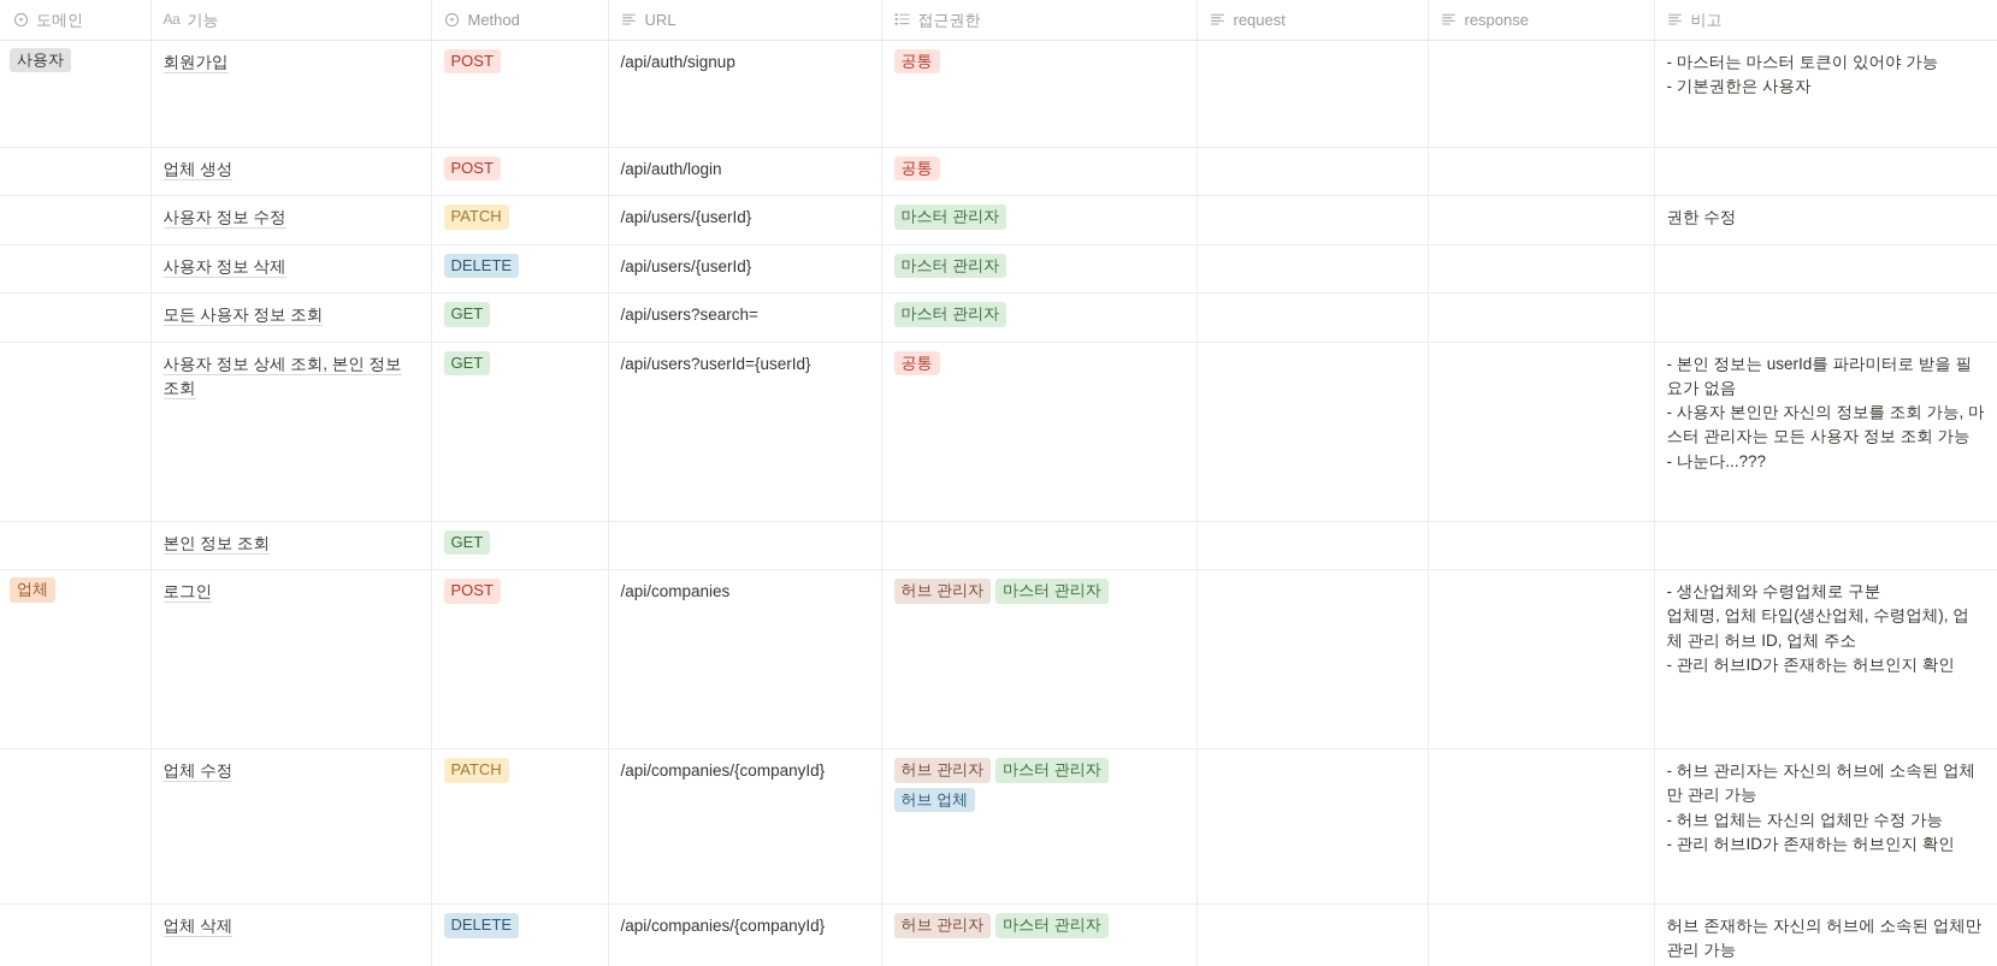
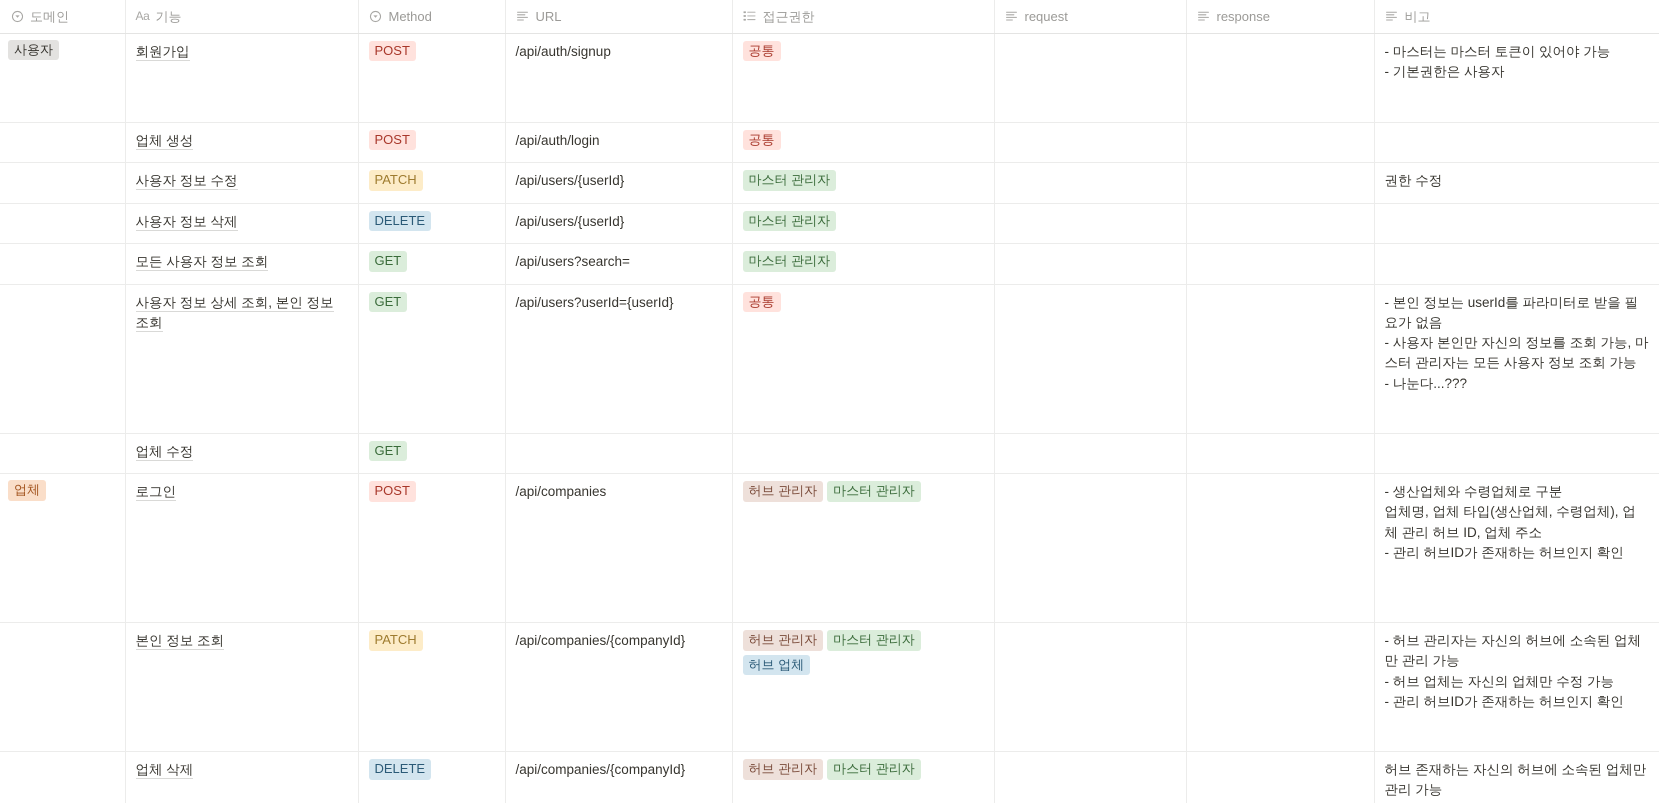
  도메인	Aa 기능	Method	URL	접근권한	request	response	비고
  사용자	회원가입	POST	/api/auth/signup	공통			- 마스터는 마스터 토큰이 있어야 가능 - 기본권한은 사용자
  	업체 생성	POST	/api/auth/login	공통
  	사용자 정보 수정	PATCH	/api/users/{userId}	마스터 관리자			권한 수정
  	사용자 정보 삭제	DELETE	/api/users/{userId}	마스터 관리자
  	모든 사용자 정보 조회	GET	/api/users?search=	마스터 관리자
  	사용자 정보 상세 조회, 본인 정보 조회	GET	/api/users?userId={userId}	공통			- 본인 정보는 userId를 파라미터로 받을 필요가 없음 - 사용자 본인만 자신의 정보를 조회 가능, 마스터 관리자는 모든 사용자 정보 조회 가능 - 나눈다...???
- 	본인 정보 조회	GET
+ 	업체 수정	GET
  업체	로그인	POST	/api/companies	허브 관리자 마스터 관리자			- 생산업체와 수령업체로 구분 업체명, 업체 타입(생산업체, 수령업체), 업체 관리 허브 ID, 업체 주소 - 관리 허브ID가 존재하는 허브인지 확인
- 	업체 수정	PATCH	/api/companies/{companyId}	허브 관리자 마스터 관리자허브 업체			- 허브 관리자는 자신의 허브에 소속된 업체만 관리 가능 - 허브 업체는 자신의 업체만 수정 가능 - 관리 허브ID가 존재하는 허브인지 확인
+ 	본인 정보 조회	PATCH	/api/companies/{companyId}	허브 관리자 마스터 관리자허브 업체			- 허브 관리자는 자신의 허브에 소속된 업체만 관리 가능 - 허브 업체는 자신의 업체만 수정 가능 - 관리 허브ID가 존재하는 허브인지 확인
  	업체 삭제	DELETE	/api/companies/{companyId}	허브 관리자 마스터 관리자			허브 존재하는 자신의 허브에 소속된 업체만 관리 가능
